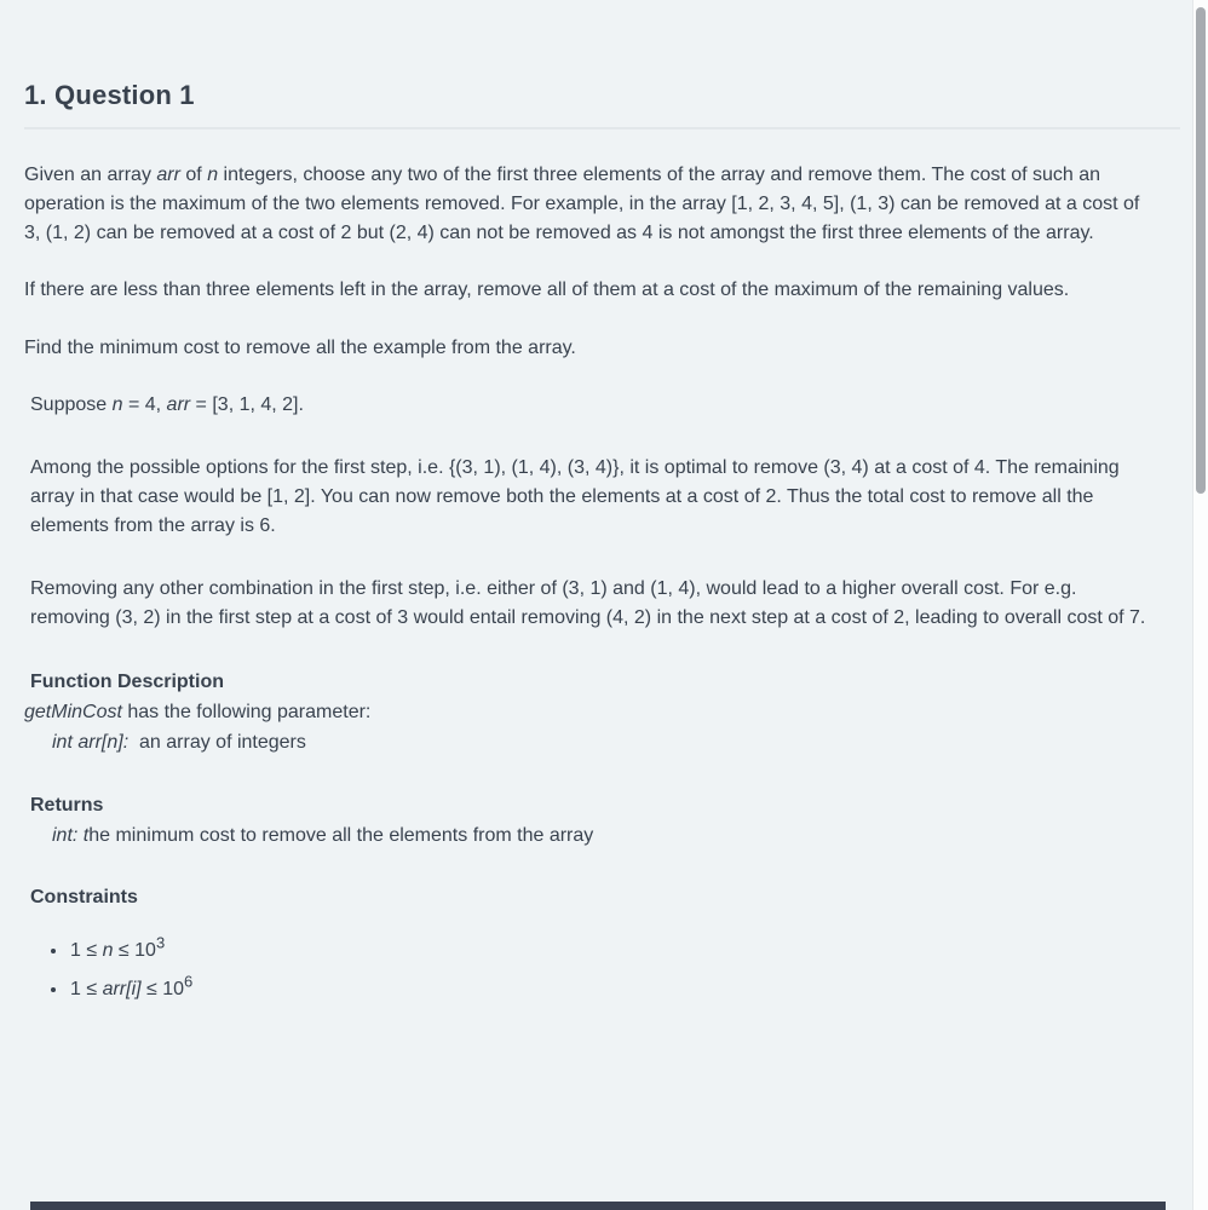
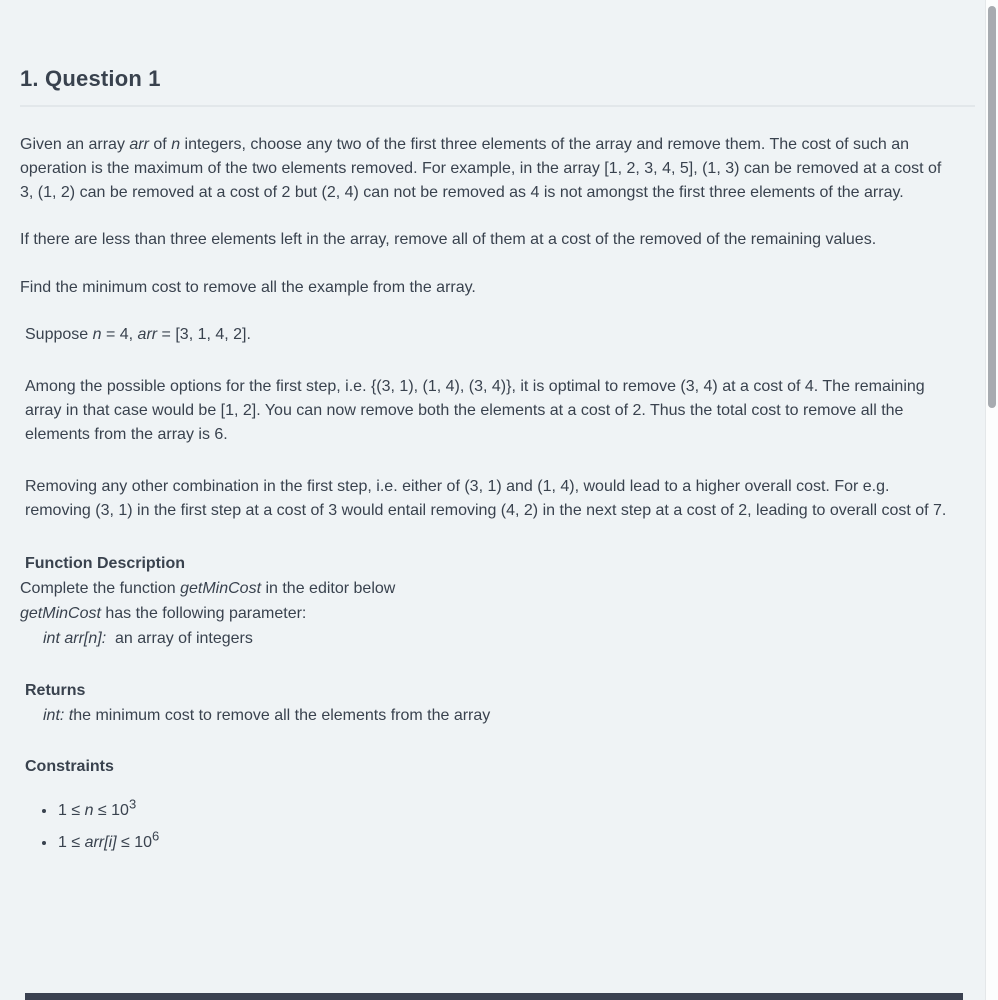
  1. Question 1
  Given an array arr of n integers, choose any two of the first three elements of the array and remove them. The cost of such an operation is the maximum of the two elements removed. For example, in the array [1, 2, 3, 4, 5], (1, 3) can be removed at a cost of 3, (1, 2) can be removed at a cost of 2 but (2, 4) can not be removed as 4 is not amongst the first three elements of the array.
- If there are less than three elements left in the array, remove all of them at a cost of the maximum of the remaining values.
+ If there are less than three elements left in the array, remove all of them at a cost of the removed of the remaining values.
  Find the minimum cost to remove all the example from the array.
  Suppose n = 4, arr = [3, 1, 4, 2].
  Among the possible options for the first step, i.e. {(3, 1), (1, 4), (3, 4)}, it is optimal to remove (3, 4) at a cost of 4. The remaining array in that case would be [1, 2]. You can now remove both the elements at a cost of 2. Thus the total cost to remove all the elements from the array is 6.
- Removing any other combination in the first step, i.e. either of (3, 1) and (1, 4), would lead to a higher overall cost. For e.g. removing (3, 2) in the first step at a cost of 3 would entail removing (4, 2) in the next step at a cost of 2, leading to overall cost of 7.
+ Removing any other combination in the first step, i.e. either of (3, 1) and (1, 4), would lead to a higher overall cost. For e.g. removing (3, 1) in the first step at a cost of 3 would entail removing (4, 2) in the next step at a cost of 2, leading to overall cost of 7.
  Function Description
+ Complete the function getMinCost in the editor below
  getMinCost has the following parameter:
  int arr[n]: an array of integers
  Returns
  int: the minimum cost to remove all the elements from the array
  Constraints
  1 ≤ n ≤ 103
  1 ≤ arr[i] ≤ 106
